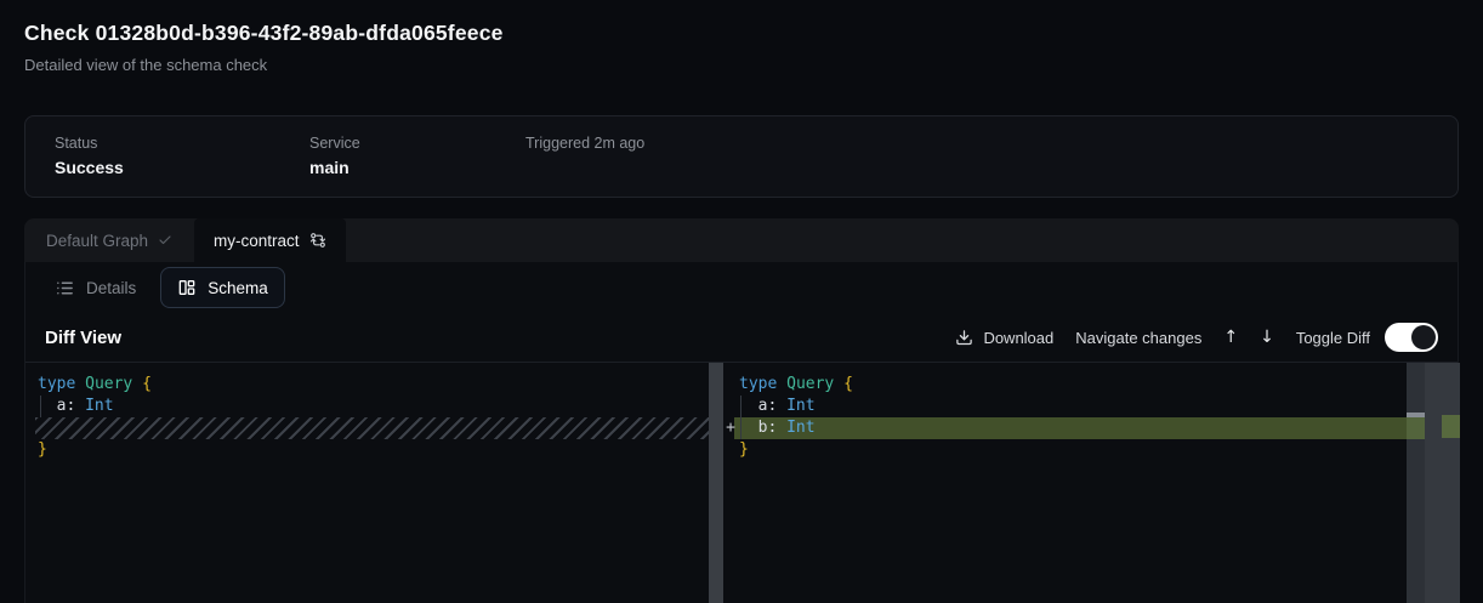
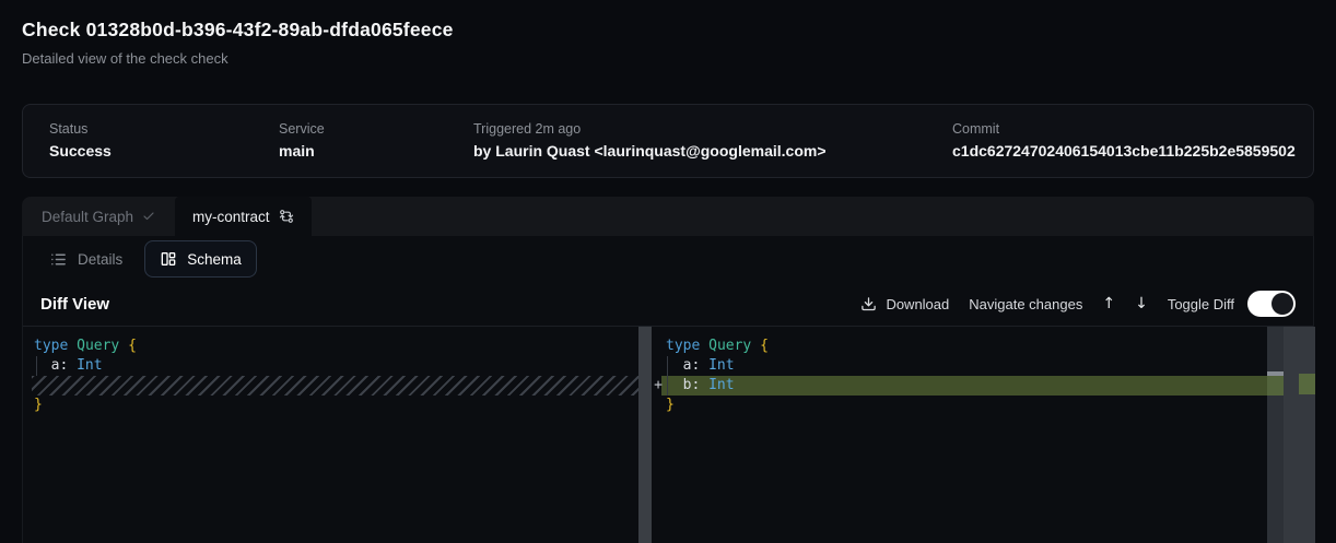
  Check 01328b0d-b396-43f2-89ab-dfda065feece
- Detailed view of the schema check
+ Detailed view of the check check
  Status
  Success
  Service
  main
  Triggered 2m ago
+ by Laurin Quast <laurinquast@googlemail.com>
+ Commit
+ c1dc62724702406154013cbe11b225b2e5859502
  Default Graph
  my-contract
  Details
  Schema
  Diff View
  Download
  Navigate changes
  ↑
  ↓
  Toggle Diff
  +
  type Query {
  a: Int
  }
  type Query {
  a: Int
  b: Int
  }
